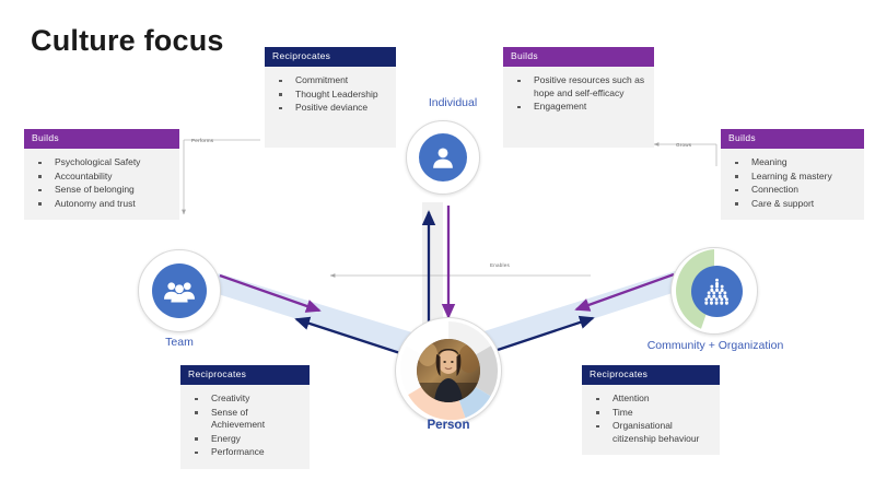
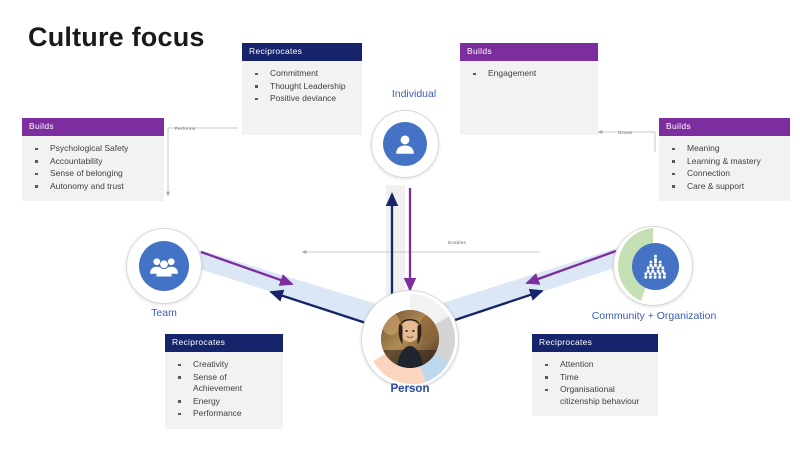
  Culture focus
  Individual
  Team
  Community + Organization
  Person
  Builds
  Psychological Safety
  Accountability
  Sense of belonging
  Autonomy and trust
  Reciprocates
  Commitment
  Thought Leadership
  Positive deviance
  Builds
- Positive resources such as hope and self-efficacy
  Engagement
  Builds
  Meaning
  Learning & mastery
  Connection
  Care & support
  Reciprocates
  Creativity
  Sense of Achievement
  Energy
  Performance
  Reciprocates
  Attention
  Time
  Organisational citizenship behaviour
